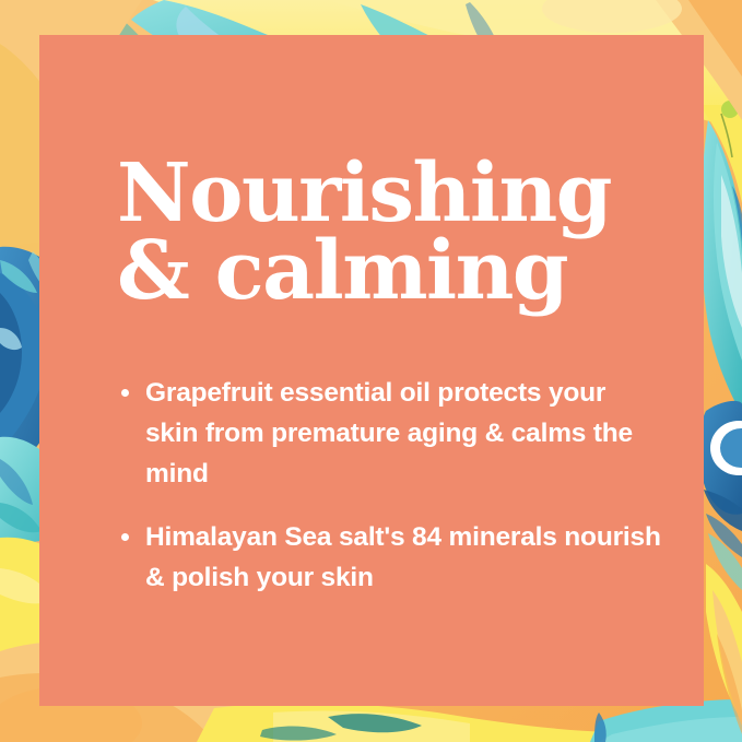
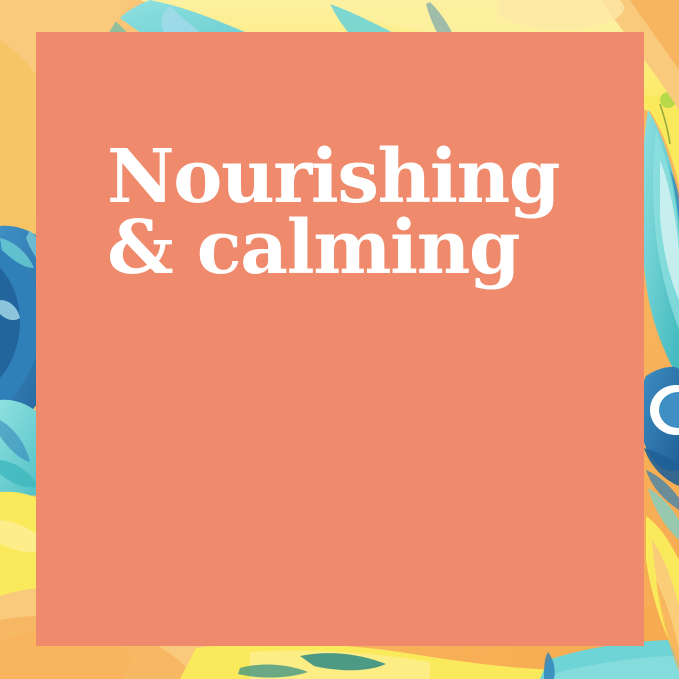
  Nourishing
  & calming
- Grapefruit essential oil protects your skin from premature aging & calms the mind
- Himalayan Sea salt's 84 minerals nourish & polish your skin
